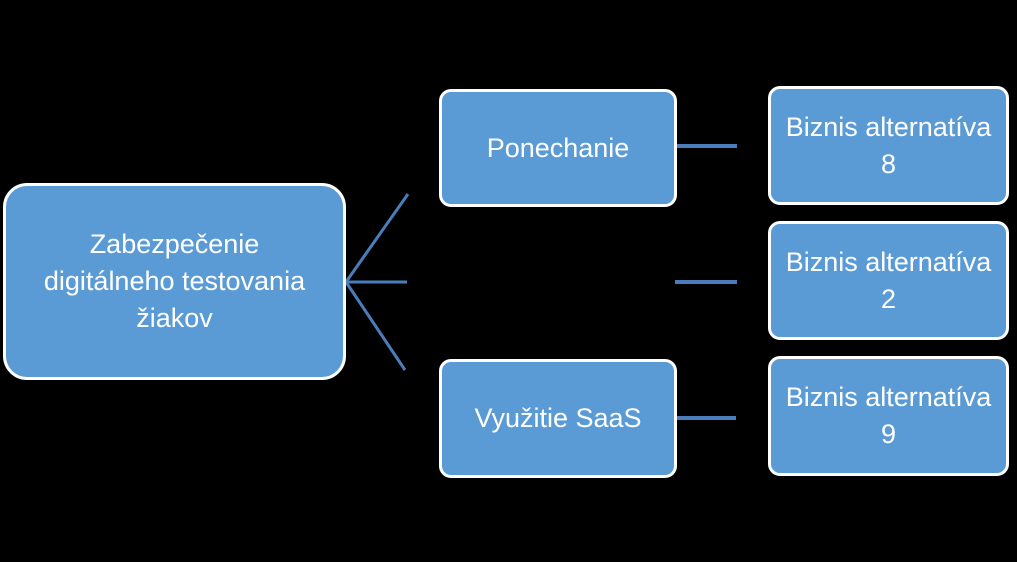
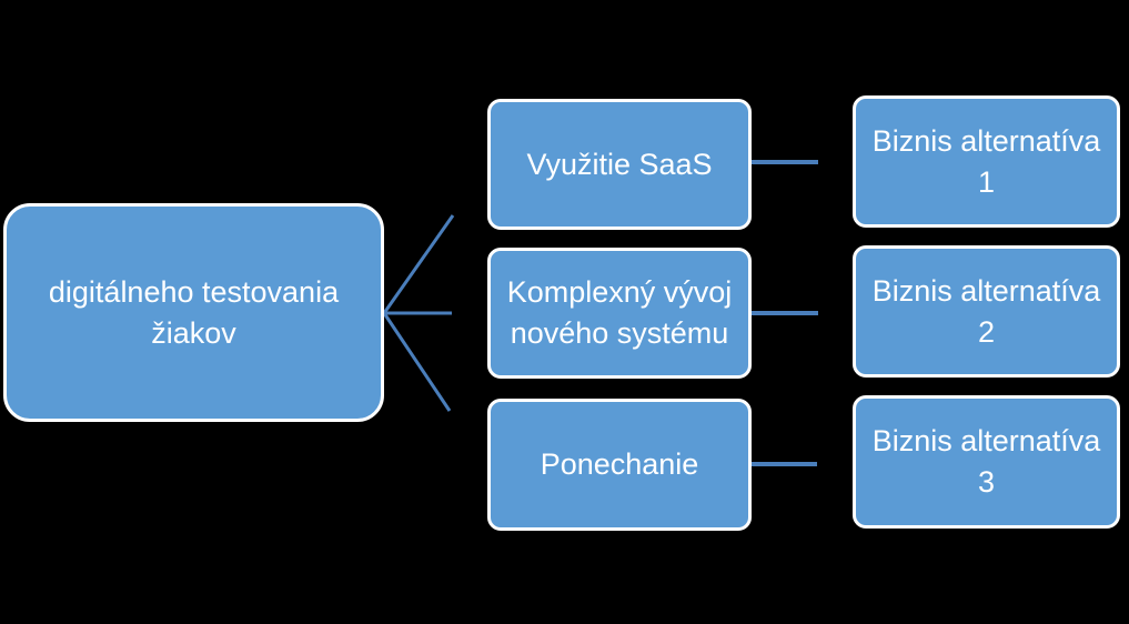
- Zabezpečenie
  digitálneho testovania
  žiakov
- Ponechanie
+ Využitie SaaS
+ Komplexný vývoj
+ nového systému
- Využitie SaaS
+ Ponechanie
  Biznis alternatíva
- 8
+ 1
  Biznis alternatíva
  2
  Biznis alternatíva
- 9
+ 3
